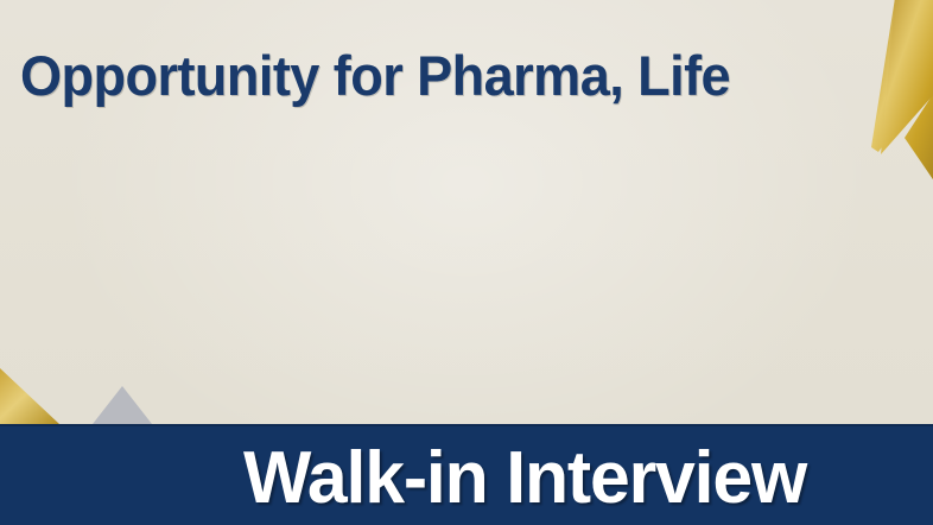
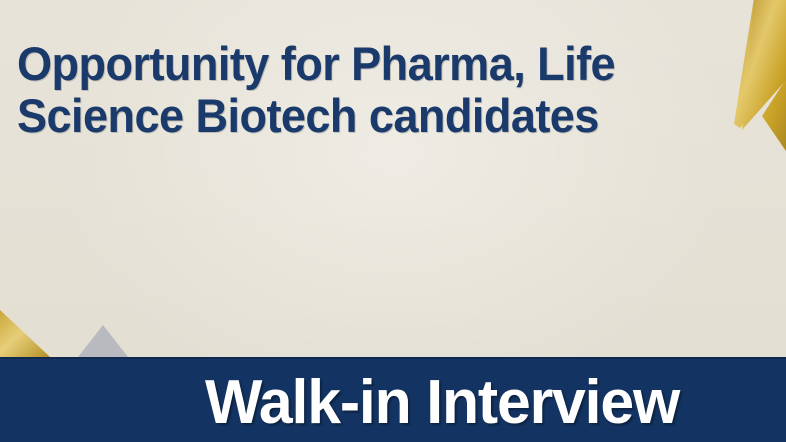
  Opportunity for Pharma, Life
+ Science Biotech candidates
  Walk-in Interview
